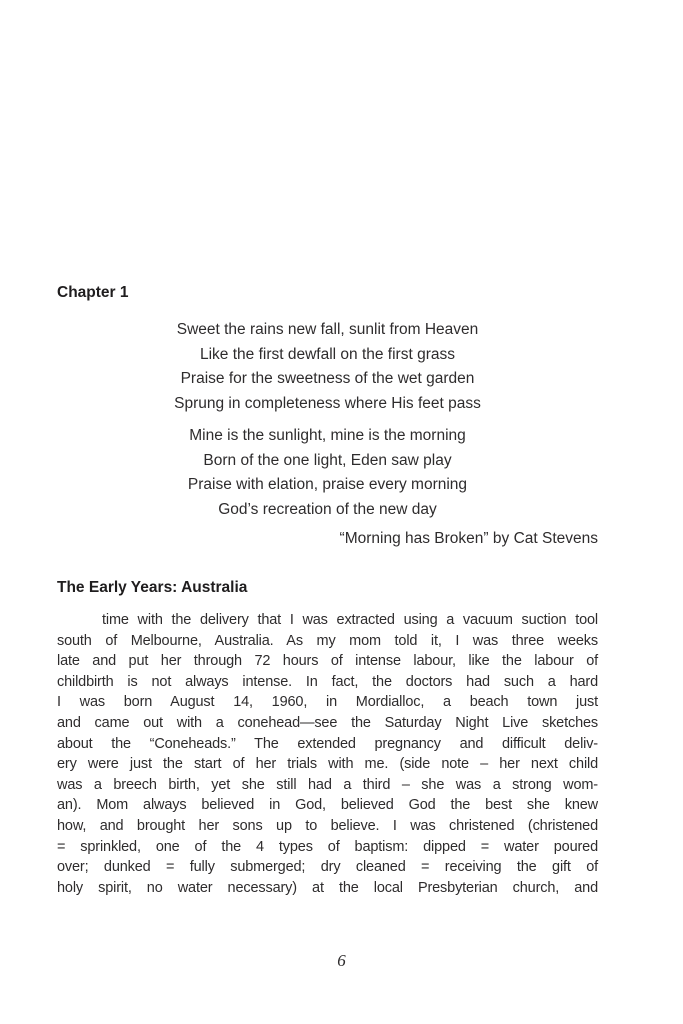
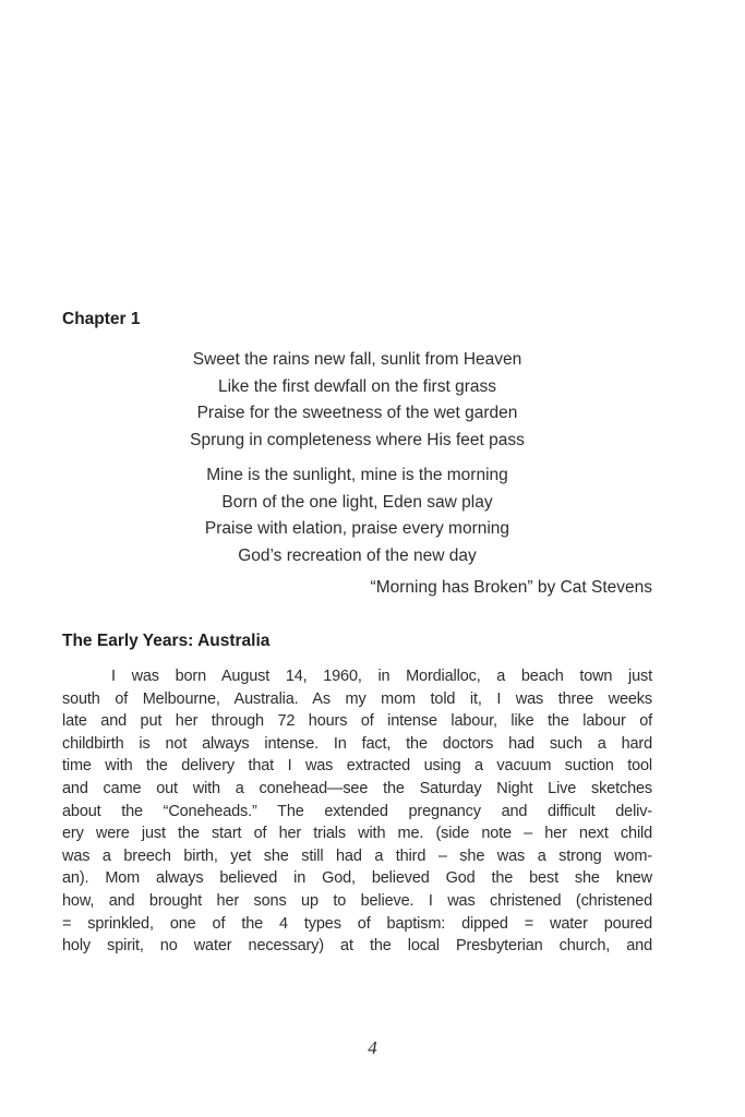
  Chapter 1
  Sweet the rains new fall, sunlit from Heaven
  Like the first dewfall on the first grass
  Praise for the sweetness of the wet garden
  Sprung in completeness where His feet pass
  Mine is the sunlight, mine is the morning
  Born of the one light, Eden saw play
  Praise with elation, praise every morning
  God’s recreation of the new day
  “Morning has Broken” by Cat Stevens
  The Early Years: Australia
- time with the delivery that I was extracted using a vacuum suction tool
+ I was born August 14, 1960, in Mordialloc, a beach town just
  south of Melbourne, Australia. As my mom told it, I was three weeks
  late and put her through 72 hours of intense labour, like the labour of
  childbirth is not always intense. In fact, the doctors had such a hard
- I was born August 14, 1960, in Mordialloc, a beach town just
+ time with the delivery that I was extracted using a vacuum suction tool
  and came out with a conehead—see the Saturday Night Live sketches
  about the “Coneheads.” The extended pregnancy and difficult deliv-
  ery were just the start of her trials with me. (side note – her next child
  was a breech birth, yet she still had a third – she was a strong wom-
  an). Mom always believed in God, believed God the best she knew
  how, and brought her sons up to believe. I was christened (christened
  = sprinkled, one of the 4 types of baptism: dipped = water poured
- over; dunked = fully submerged; dry cleaned = receiving the gift of
  holy spirit, no water necessary) at the local Presbyterian church, and
- 6
+ 4
